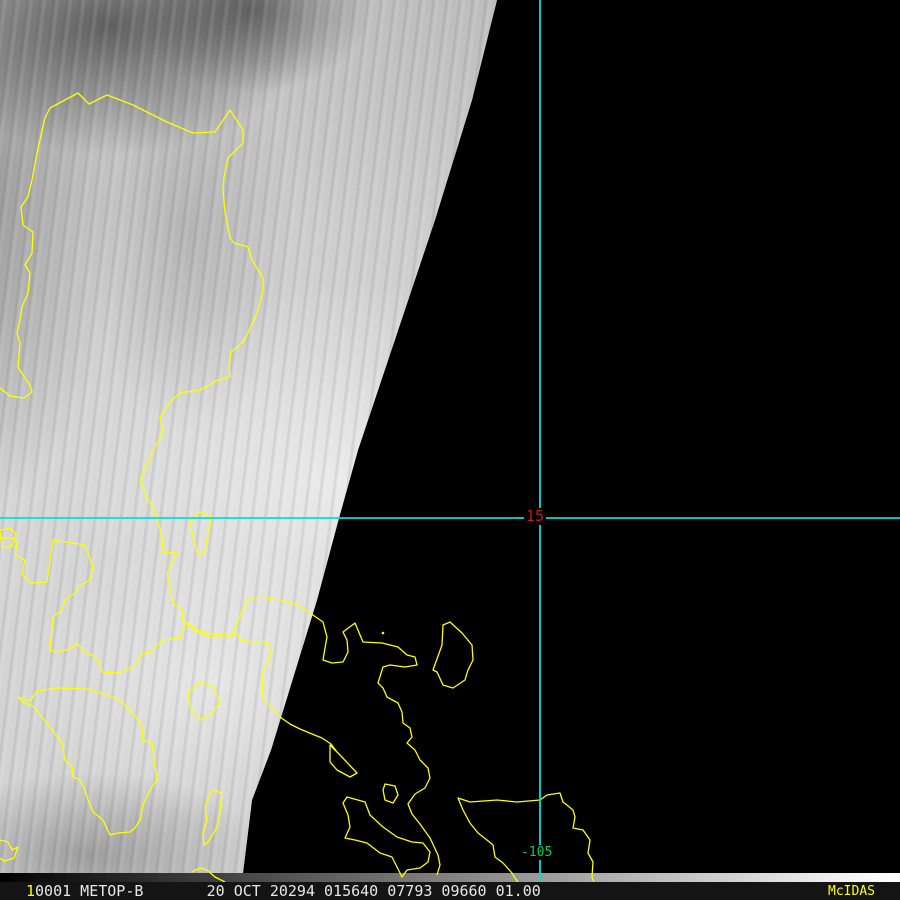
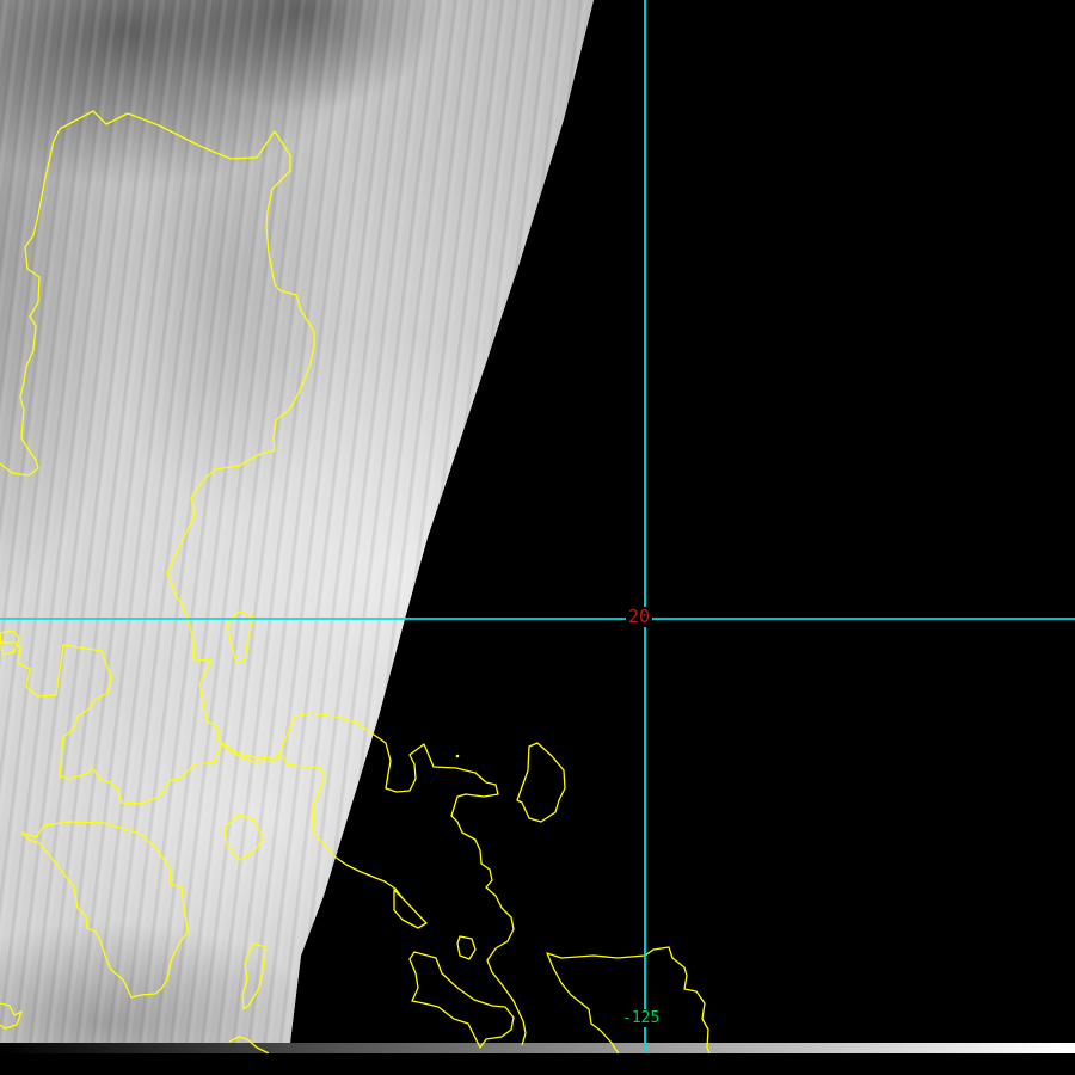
- 15
+ 20
- -105
+ -125
- 10001 METOP-B 20 OCT 20294 015640 07793 09660 01.00
- McIDAS
